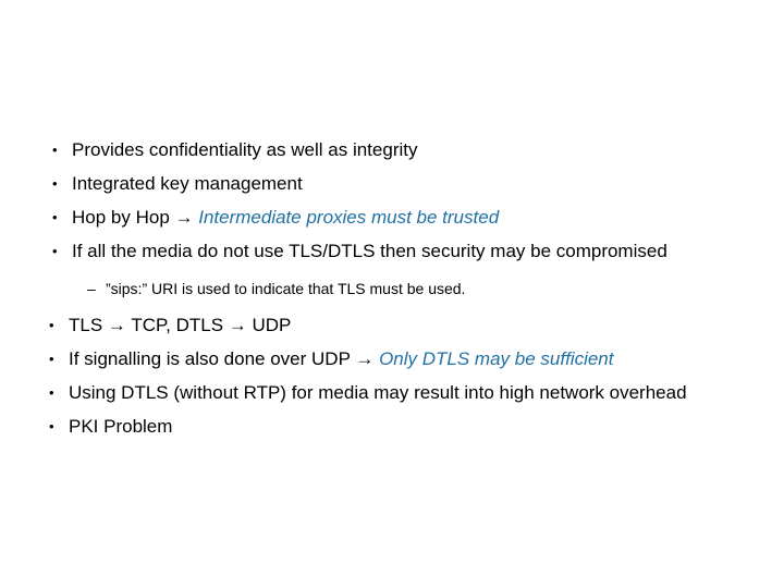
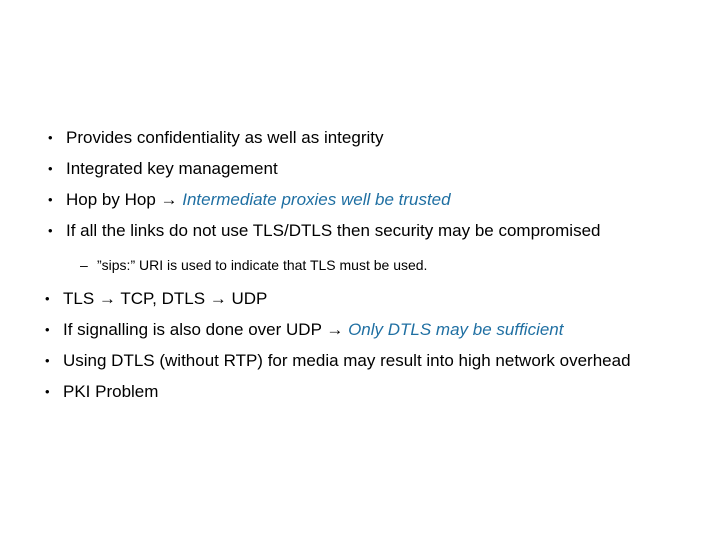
  •
  Provides confidentiality as well as integrity
  •
  Integrated key management
  •
- Hop by Hop → Intermediate proxies must be trusted
+ Hop by Hop → Intermediate proxies well be trusted
  •
- If all the media do not use TLS/DTLS then security may be compromised
+ If all the links do not use TLS/DTLS then security may be compromised
  –
  ”sips:” URI is used to indicate that TLS must be used.
  •
  TLS → TCP, DTLS → UDP
  •
  If signalling is also done over UDP → Only DTLS may be sufficient
  •
  Using DTLS (without RTP) for media may result into high network overhead
  •
  PKI Problem
